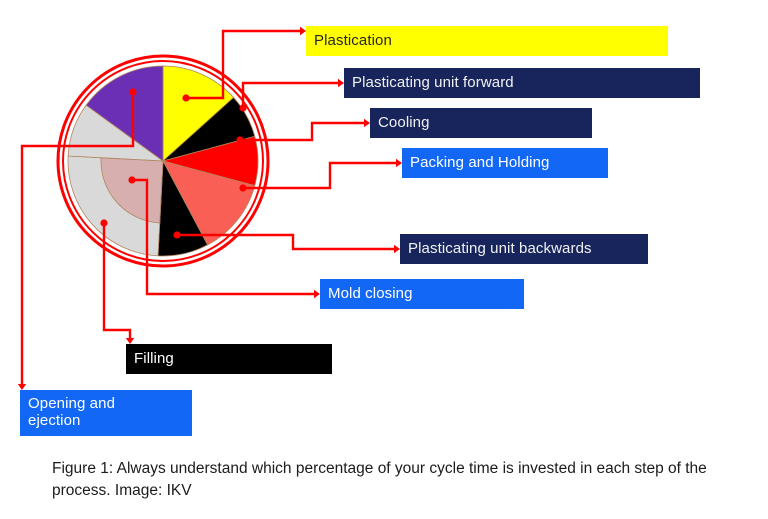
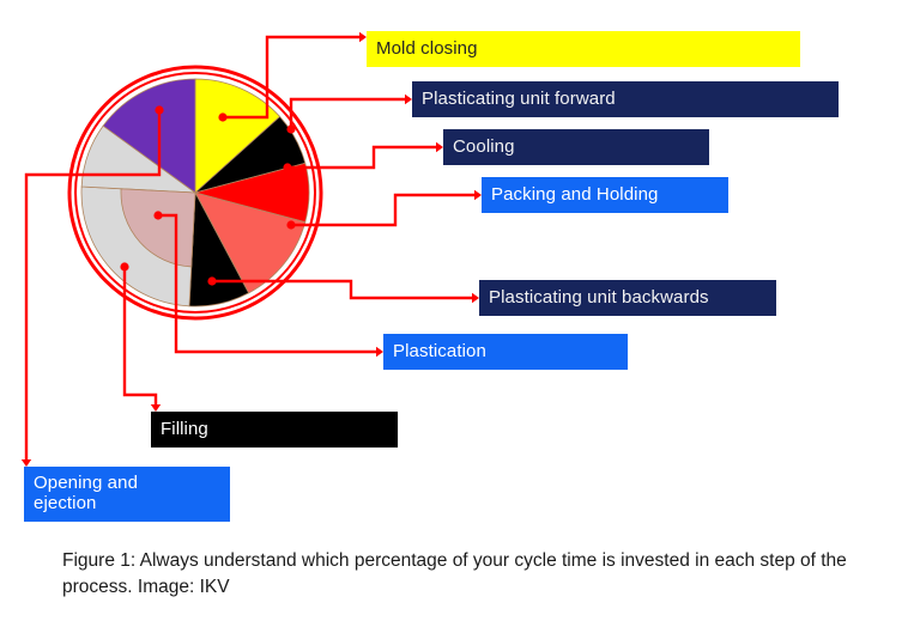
- Plastication
+ Mold closing
  Plasticating unit forward
  Cooling
  Packing and Holding
  Plasticating unit backwards
- Mold closing
+ Plastication
  Filling
  Opening and
  ejection
  Figure 1: Always understand which percentage of your cycle time is invested in each step of the process. Image: IKV
